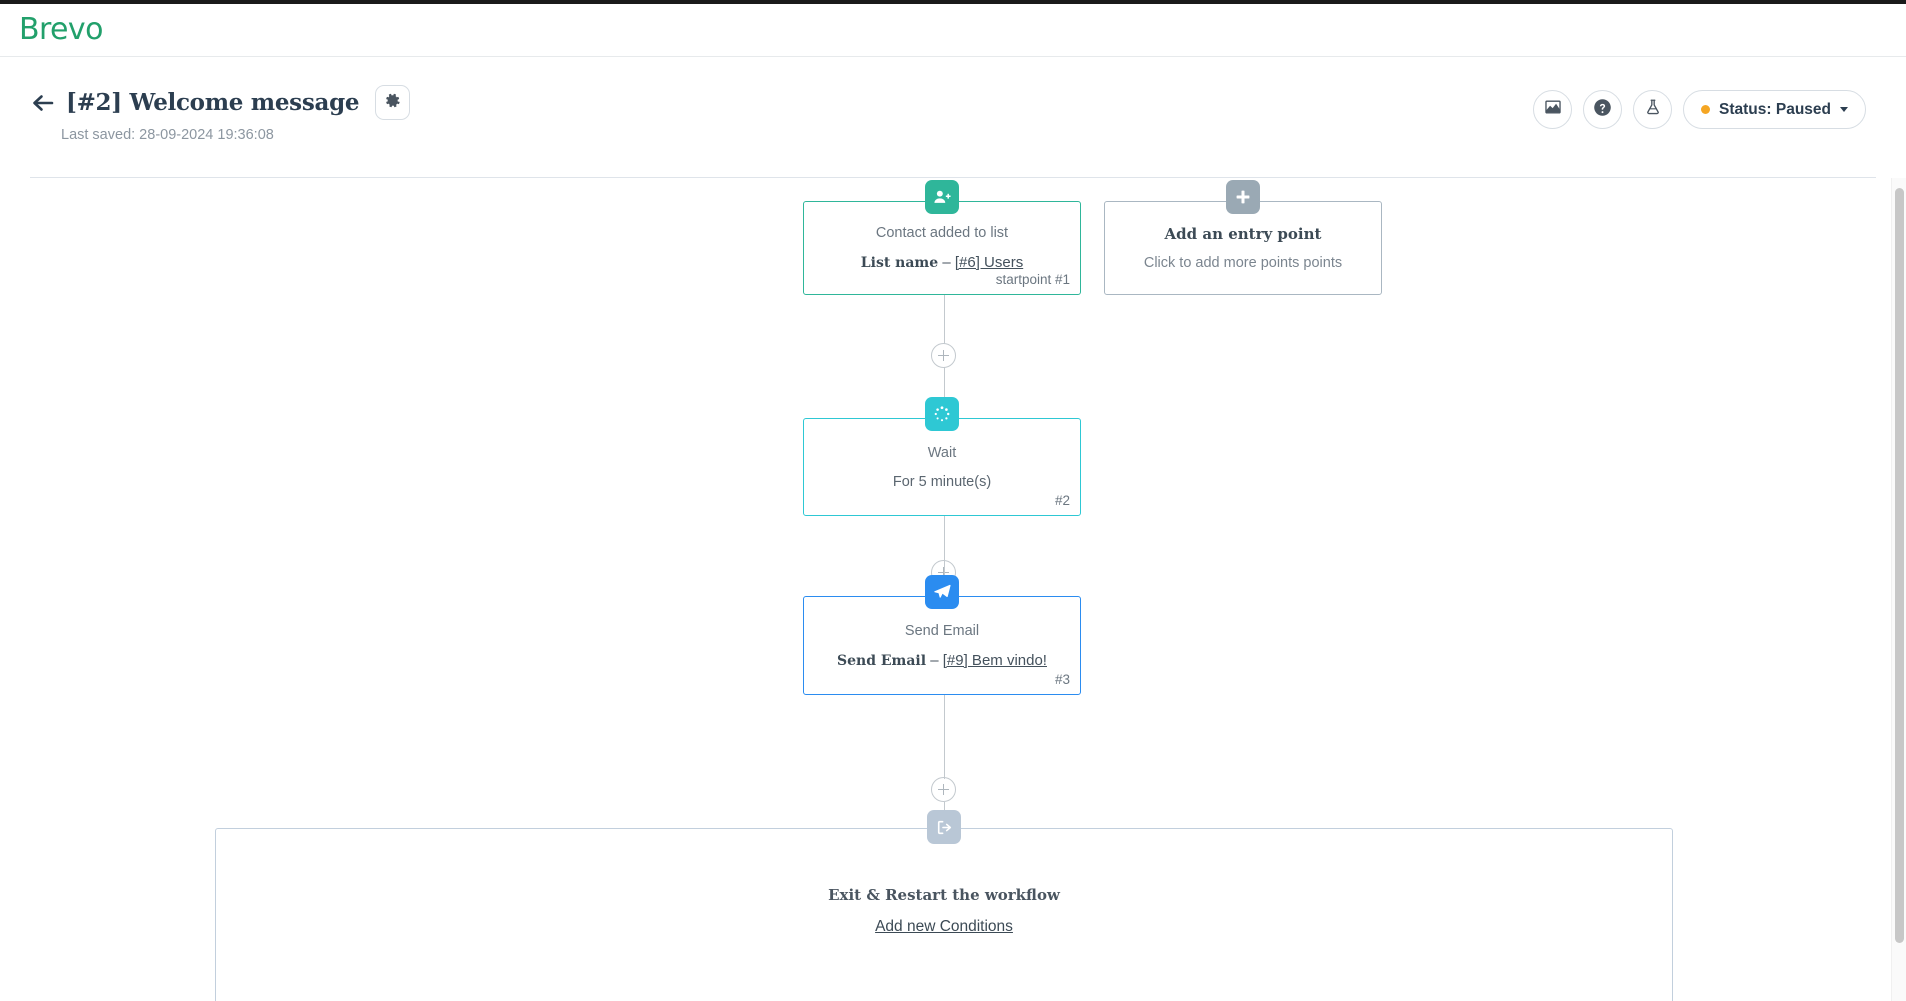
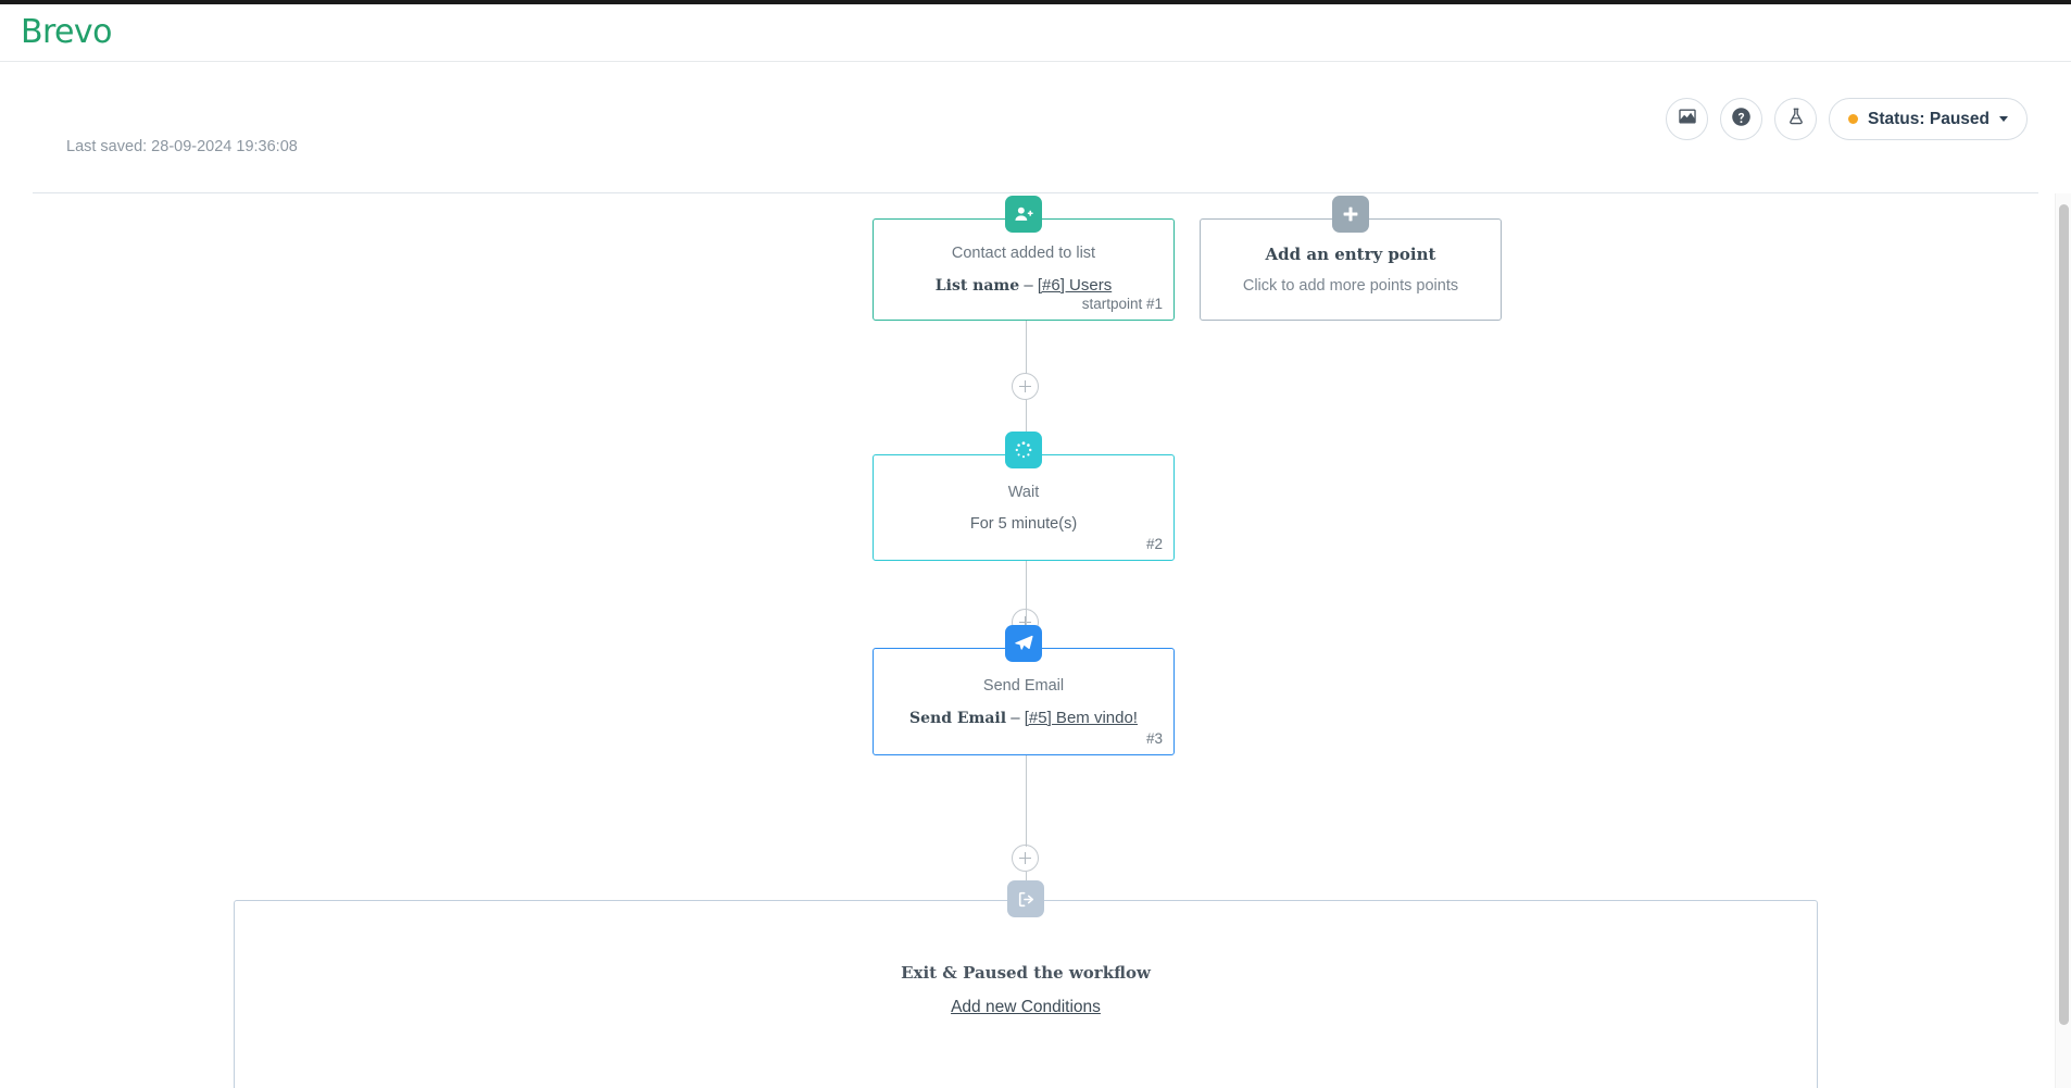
  Brevo
- [#2] Welcome message
  Last saved: 28-09-2024 19:36:08
  Status: Paused
  Contact added to list
  List name – [#6] Users
  startpoint #1
  Add an entry point
  Click to add more points points
  Wait
  For 5 minute(s)
  #2
  Send Email
- Send Email – [#9] Bem vindo!
+ Send Email – [#5] Bem vindo!
  #3
- Exit & Restart the workflow
+ Exit & Paused the workflow
  Add new Conditions
